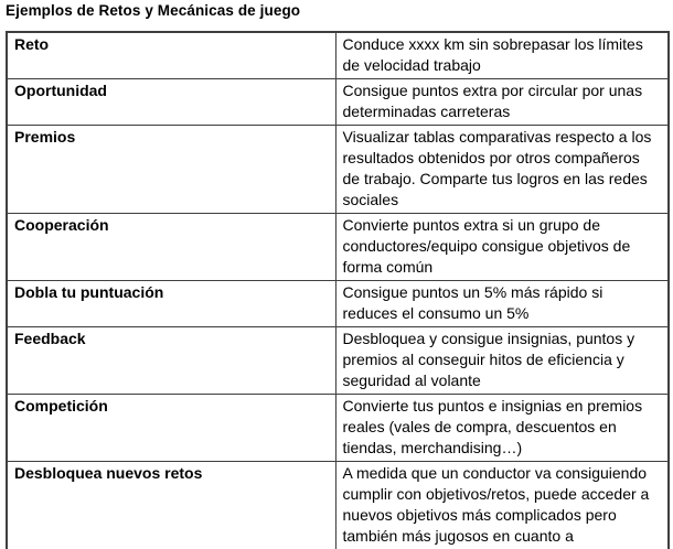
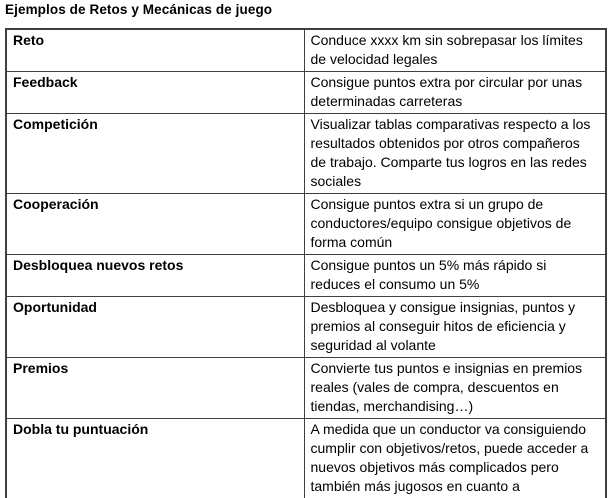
  Ejemplos de Retos y Mecánicas de juego
- Reto	Conduce xxxx km sin sobrepasar los límites de velocidad trabajo
+ Reto	Conduce xxxx km sin sobrepasar los límites de velocidad legales
- Oportunidad	Consigue puntos extra por circular por unas determinadas carreteras
+ Feedback	Consigue puntos extra por circular por unas determinadas carreteras
- Premios	Visualizar tablas comparativas respecto a los resultados obtenidos por otros compañeros de trabajo. Comparte tus logros en las redes sociales
+ Competición	Visualizar tablas comparativas respecto a los resultados obtenidos por otros compañeros de trabajo. Comparte tus logros en las redes sociales
- Cooperación	Convierte puntos extra si un grupo de conductores/equipo consigue objetivos de forma común
+ Cooperación	Consigue puntos extra si un grupo de conductores/equipo consigue objetivos de forma común
- Dobla tu puntuación	Consigue puntos un 5% más rápido si reduces el consumo un 5%
+ Desbloquea nuevos retos	Consigue puntos un 5% más rápido si reduces el consumo un 5%
- Feedback	Desbloquea y consigue insignias, puntos y premios al conseguir hitos de eficiencia y seguridad al volante
+ Oportunidad	Desbloquea y consigue insignias, puntos y premios al conseguir hitos de eficiencia y seguridad al volante
- Competición	Convierte tus puntos e insignias en premios reales (vales de compra, descuentos en tiendas, merchandising…)
+ Premios	Convierte tus puntos e insignias en premios reales (vales de compra, descuentos en tiendas, merchandising…)
- Desbloquea nuevos retos	A medida que un conductor va consiguiendo cumplir con objetivos/retos, puede acceder a nuevos objetivos más complicados pero también más jugosos en cuanto a
+ Dobla tu puntuación	A medida que un conductor va consiguiendo cumplir con objetivos/retos, puede acceder a nuevos objetivos más complicados pero también más jugosos en cuanto a
